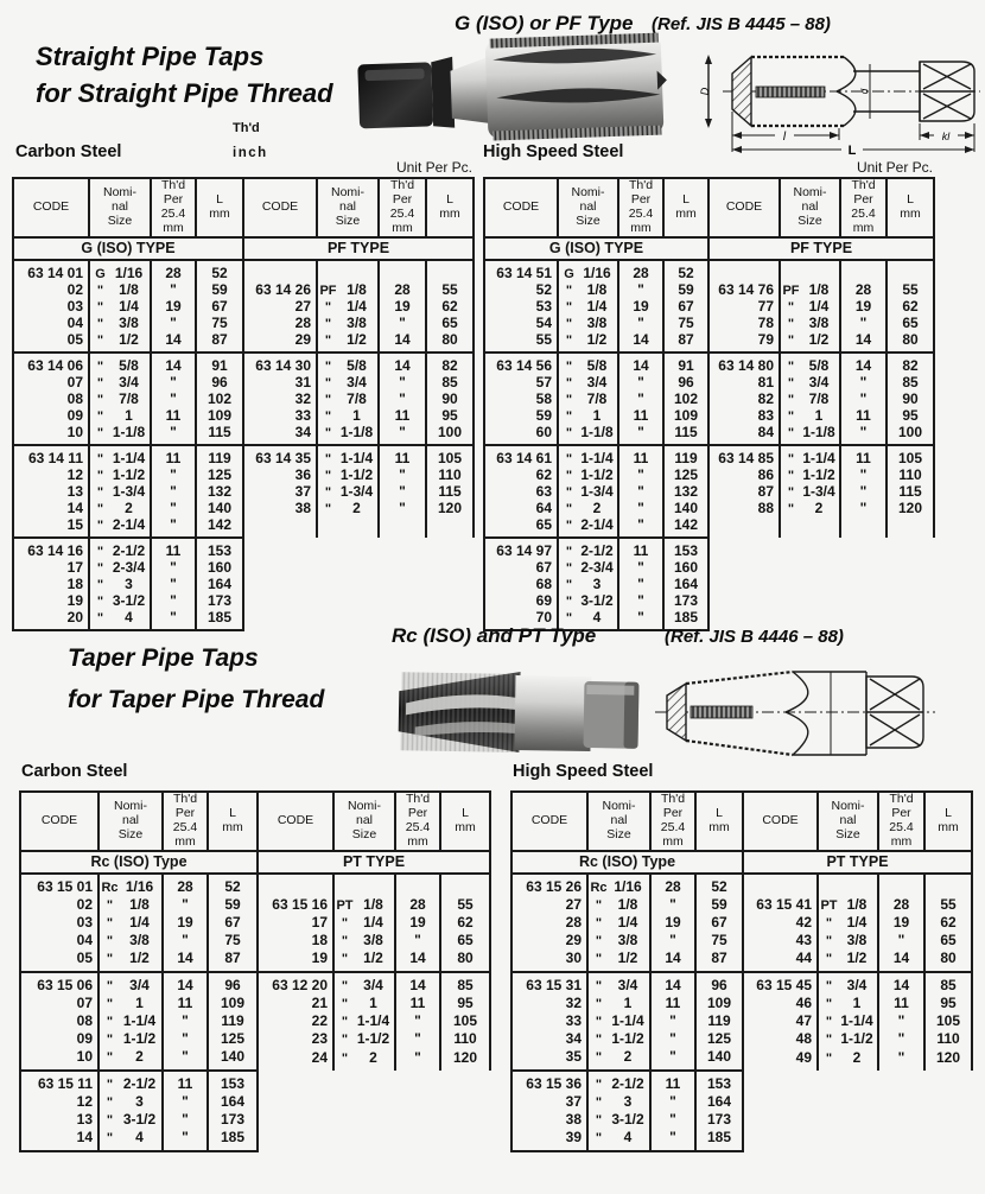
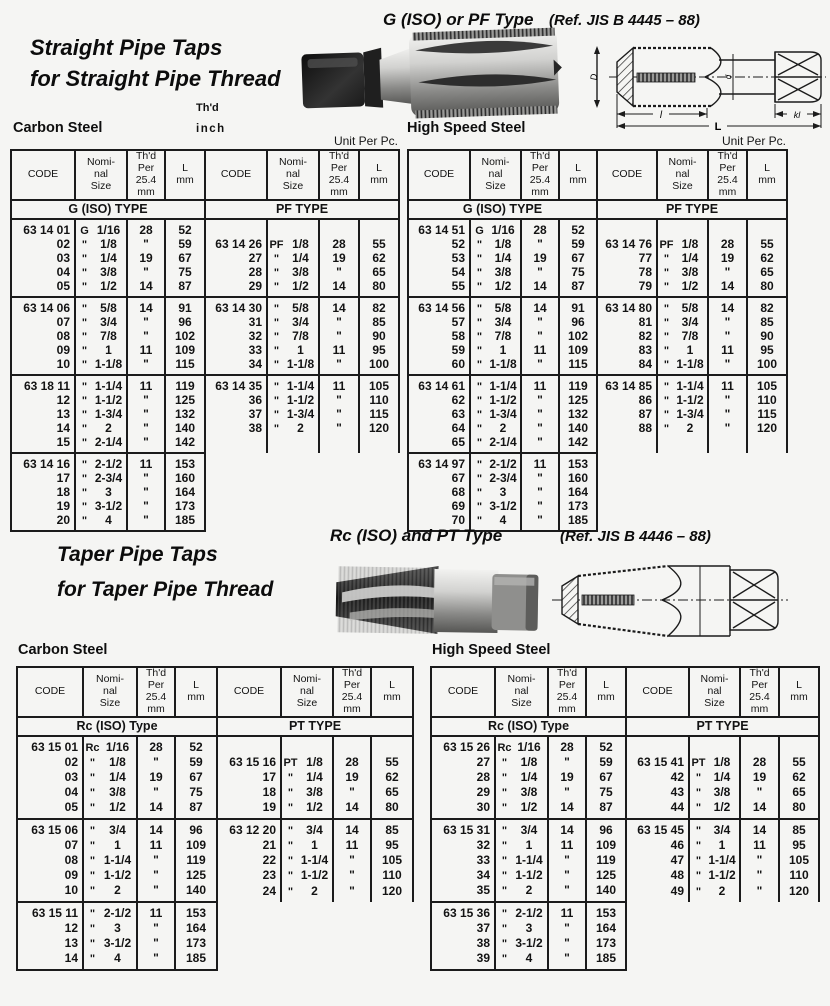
  Straight Pipe Taps
  for Straight Pipe Thread
  G (ISO) or PF Type
  (Ref. JIS B 4445 – 88)
  l
  kl
  L
  Carbon Steel
  Th'd
  inch
  Unit Per Pc.
  High Speed Steel
  Unit Per Pc.
  CODE	Nomi-nalSize	Th'dPer25.4mm	Lmm	CODE	Nomi-nalSize	Th'dPer25.4mm	Lmm
  G (ISO) TYPE	PF TYPE
  63 14 01	G 1/16	28	52
  02	" 1/8	"	59	63 14 26	PF 1/8	28	55
  03	" 1/4	19	67	27	" 1/4	19	62
  04	" 3/8	"	75	28	" 3/8	"	65
  05	" 1/2	14	87	29	" 1/2	14	80
  63 14 06	" 5/8	14	91	63 14 30	" 5/8	14	82
  07	" 3/4	"	96	31	" 3/4	"	85
  08	" 7/8	"	102	32	" 7/8	"	90
  09	" 1	11	109	33	" 1	11	95
  10	" 1-1/8	"	115	34	" 1-1/8	"	100
- 63 14 11	" 1-1/4	11	119	63 14 35	" 1-1/4	11	105
+ 63 18 11	" 1-1/4	11	119	63 14 35	" 1-1/4	11	105
  12	" 1-1/2	"	125	36	" 1-1/2	"	110
  13	" 1-3/4	"	132	37	" 1-3/4	"	115
  14	" 2	"	140	38	" 2	"	120
  15	" 2-1/4	"	142
  63 14 16	" 2-1/2	11	153
  17	" 2-3/4	"	160
  18	" 3	"	164
  19	" 3-1/2	"	173
  20	" 4	"	185
  CODE	Nomi-nalSize	Th'dPer25.4mm	Lmm	CODE	Nomi-nalSize	Th'dPer25.4mm	Lmm
  G (ISO) TYPE	PF TYPE
  63 14 51	G 1/16	28	52
  52	" 1/8	"	59	63 14 76	PF 1/8	28	55
  53	" 1/4	19	67	77	" 1/4	19	62
  54	" 3/8	"	75	78	" 3/8	"	65
  55	" 1/2	14	87	79	" 1/2	14	80
  63 14 56	" 5/8	14	91	63 14 80	" 5/8	14	82
  57	" 3/4	"	96	81	" 3/4	"	85
  58	" 7/8	"	102	82	" 7/8	"	90
  59	" 1	11	109	83	" 1	11	95
  60	" 1-1/8	"	115	84	" 1-1/8	"	100
  63 14 61	" 1-1/4	11	119	63 14 85	" 1-1/4	11	105
  62	" 1-1/2	"	125	86	" 1-1/2	"	110
  63	" 1-3/4	"	132	87	" 1-3/4	"	115
  64	" 2	"	140	88	" 2	"	120
  65	" 2-1/4	"	142
  63 14 97	" 2-1/2	11	153
  67	" 2-3/4	"	160
  68	" 3	"	164
  69	" 3-1/2	"	173
  70	" 4	"	185
  Taper Pipe Taps
  for Taper Pipe Thread
  Rc (ISO) and PT Type
  (Ref. JIS B 4446 – 88)
  Carbon Steel
  High Speed Steel
  CODE	Nomi-nalSize	Th'dPer25.4mm	Lmm	CODE	Nomi-nalSize	Th'dPer25.4mm	Lmm
  Rc (ISO) Type	PT TYPE
  63 15 01	Rc 1/16	28	52
  02	" 1/8	"	59	63 15 16	PT 1/8	28	55
  03	" 1/4	19	67	17	" 1/4	19	62
  04	" 3/8	"	75	18	" 3/8	"	65
  05	" 1/2	14	87	19	" 1/2	14	80
  63 15 06	" 3/4	14	96	63 12 20	" 3/4	14	85
  07	" 1	11	109	21	" 1	11	95
  08	" 1-1/4	"	119	22	" 1-1/4	"	105
  09	" 1-1/2	"	125	23	" 1-1/2	"	110
  10	" 2	"	140	24	" 2	"	120
  63 15 11	" 2-1/2	11	153
  12	" 3	"	164
  13	" 3-1/2	"	173
  14	" 4	"	185
  CODE	Nomi-nalSize	Th'dPer25.4mm	Lmm	CODE	Nomi-nalSize	Th'dPer25.4mm	Lmm
  Rc (ISO) Type	PT TYPE
  63 15 26	Rc 1/16	28	52
  27	" 1/8	"	59	63 15 41	PT 1/8	28	55
  28	" 1/4	19	67	42	" 1/4	19	62
  29	" 3/8	"	75	43	" 3/8	"	65
  30	" 1/2	14	87	44	" 1/2	14	80
  63 15 31	" 3/4	14	96	63 15 45	" 3/4	14	85
  32	" 1	11	109	46	" 1	11	95
  33	" 1-1/4	"	119	47	" 1-1/4	"	105
  34	" 1-1/2	"	125	48	" 1-1/2	"	110
  35	" 2	"	140	49	" 2	"	120
  63 15 36	" 2-1/2	11	153
  37	" 3	"	164
  38	" 3-1/2	"	173
  39	" 4	"	185
